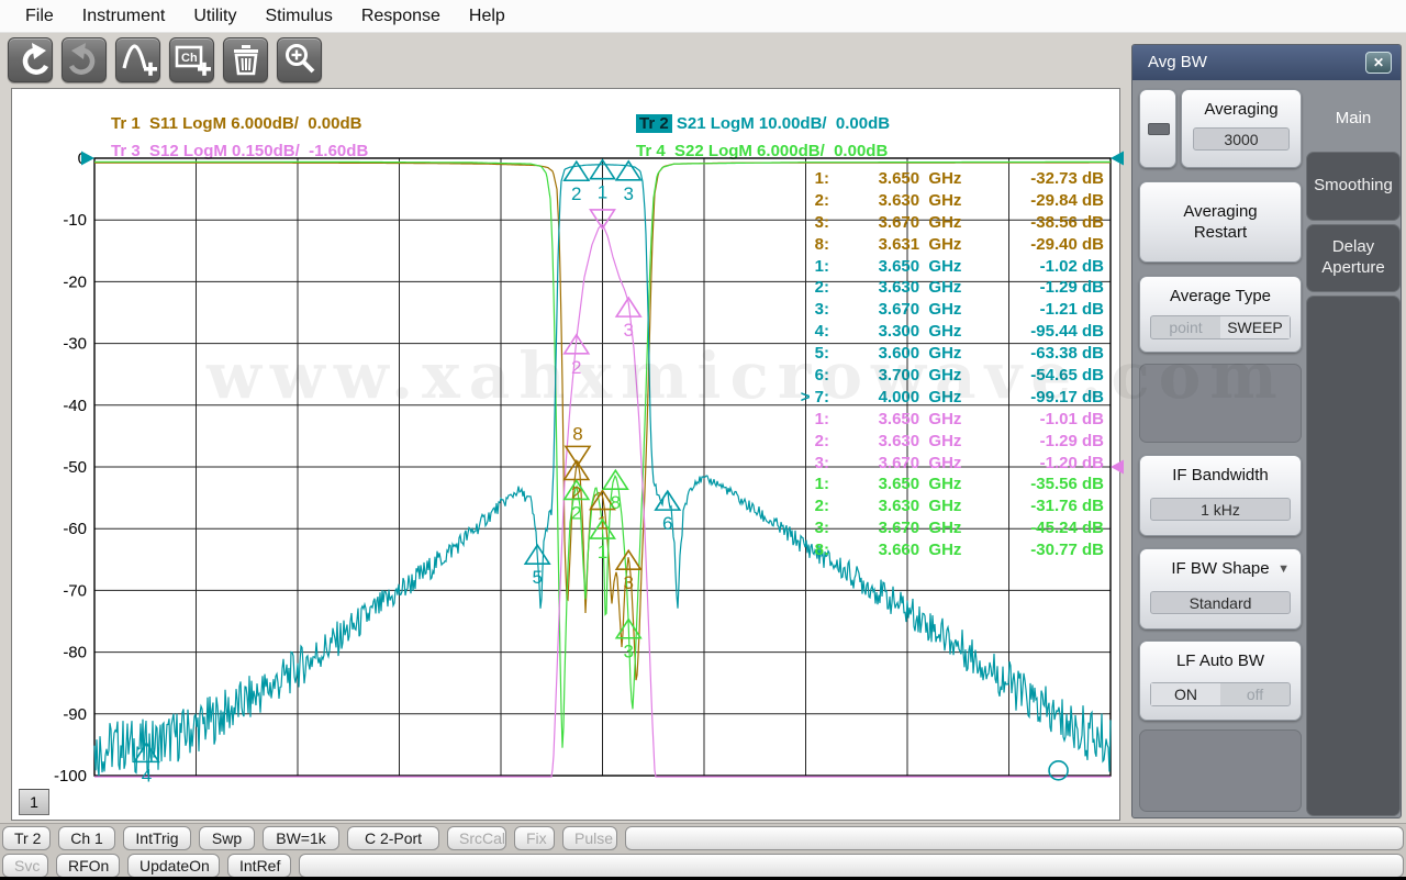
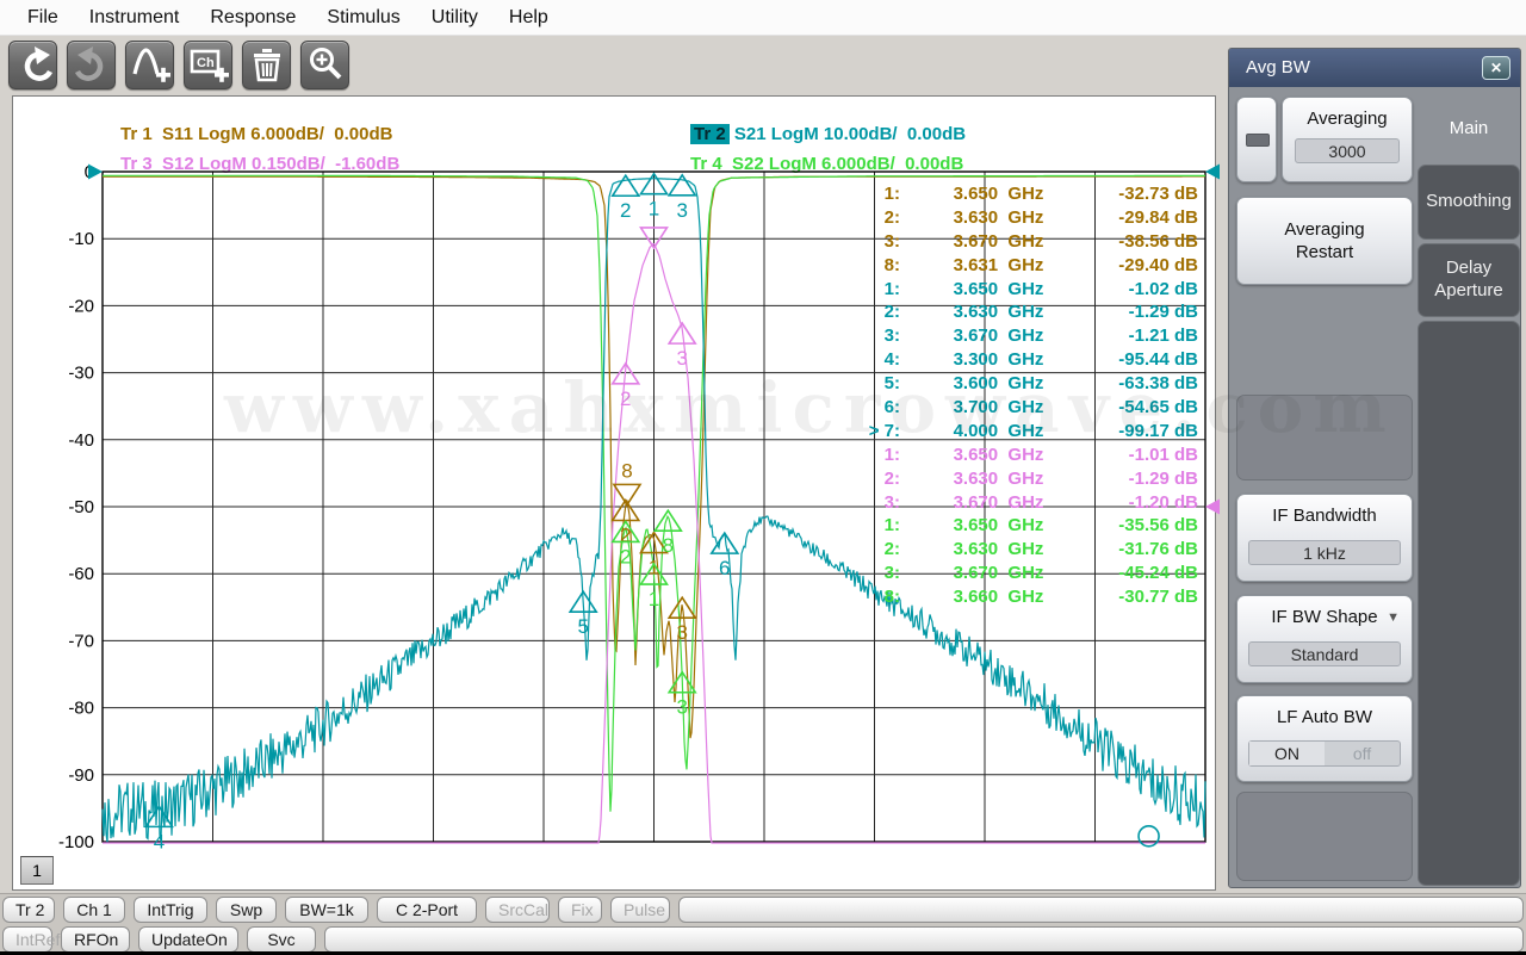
  File
  Instrument
- Utility
+ Response
  Stimulus
- Response
+ Utility
  Help
  Ch
  Tr 1 S11 LogM 6.000dB/ 0.00dB
  Tr 2 S21 LogM 10.00dB/ 0.00dB
  Tr 3 S12 LogM 0.150dB/ -1.60dB
  Tr 4 S22 LogM 6.000dB/ 0.00dB
  -10
  -20
  -30
  -40
  -50
  -60
  -70
  -80
  -90
  -100
  2
  8
  1
  3
  2
  1
  8
  3
  2
  3
  2
  1
  3
  4
  5
  6
  1:
  3.650 GHz
  -32.73 dB
  2:
  3.630 GHz
  -29.84 dB
  3:
  3.670 GHz
  -38.56 dB
  8:
  3.631 GHz
  -29.40 dB
  1:
  3.650 GHz
  -1.02 dB
  2:
  3.630 GHz
  -1.29 dB
  3:
  3.670 GHz
  -1.21 dB
  4:
  3.300 GHz
  -95.44 dB
  5:
  3.600 GHz
  -63.38 dB
  6:
  3.700 GHz
  -54.65 dB
  > 7:
  4.000 GHz
  -99.17 dB
  1:
  3.650 GHz
  -1.01 dB
  2:
  3.630 GHz
  -1.29 dB
  3:
  3.670 GHz
  -1.20 dB
  1:
  3.650 GHz
  -35.56 dB
  2:
  3.630 GHz
  -31.76 dB
  3:
  3.670 GHz
  -45.24 dB
  8:
  3.660 GHz
  -30.77 dB
  1
  www.xahxmicrowave.com
  Avg BW
  ✕
  Averaging
  3000
  Averaging Restart
- Average Type
- point
- SWEEP
  IF Bandwidth
  1 kHz
  IF BW Shape
  ▼
  Standard
  LF Auto BW
  ON
  off
  Main
  Smoothing
  Delay Aperture
  Tr 2
  Ch 1
  IntTrig
  Swp
  BW=1k
  C 2-Port
  SrcCal
  Fix
  Pulse
- Svc
+ IntRef
  RFOn
  UpdateOn
- IntRef
+ Svc
